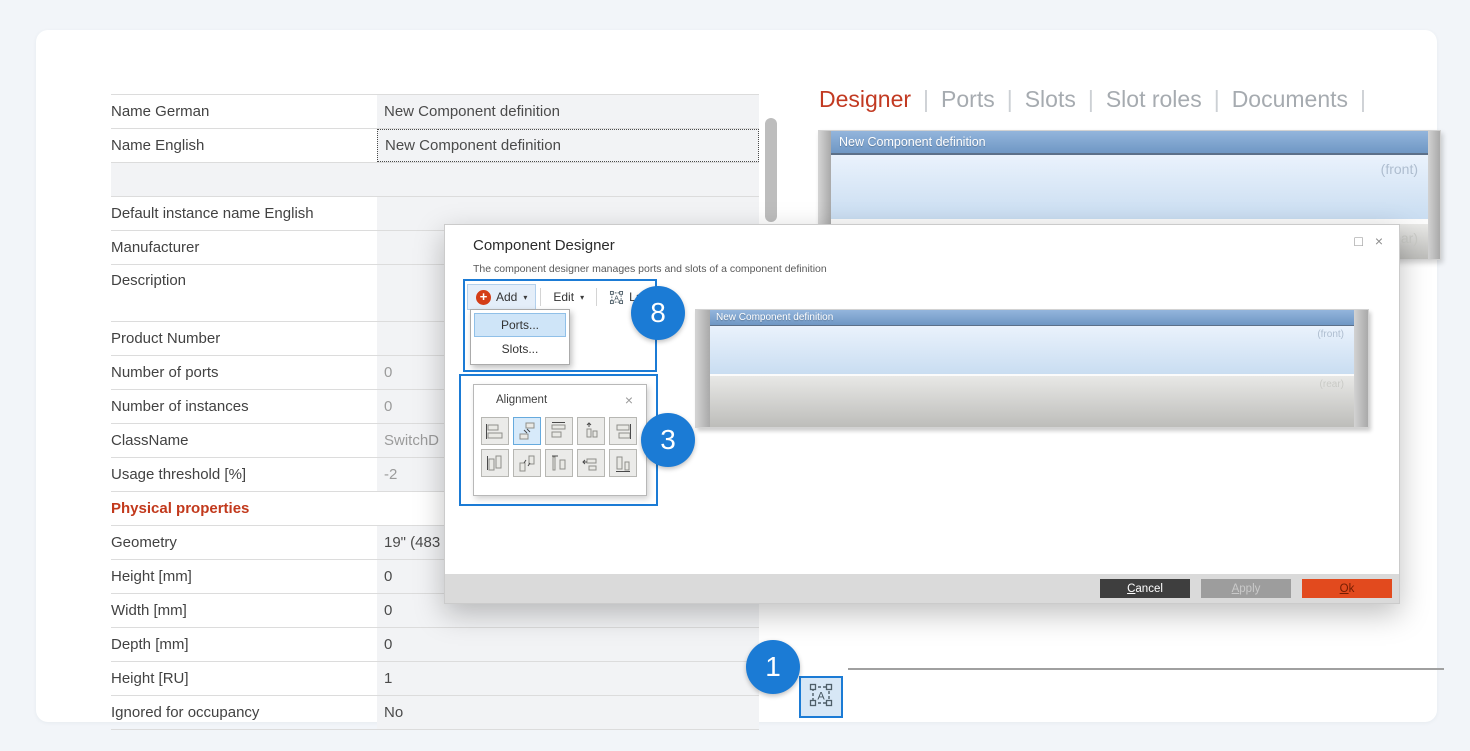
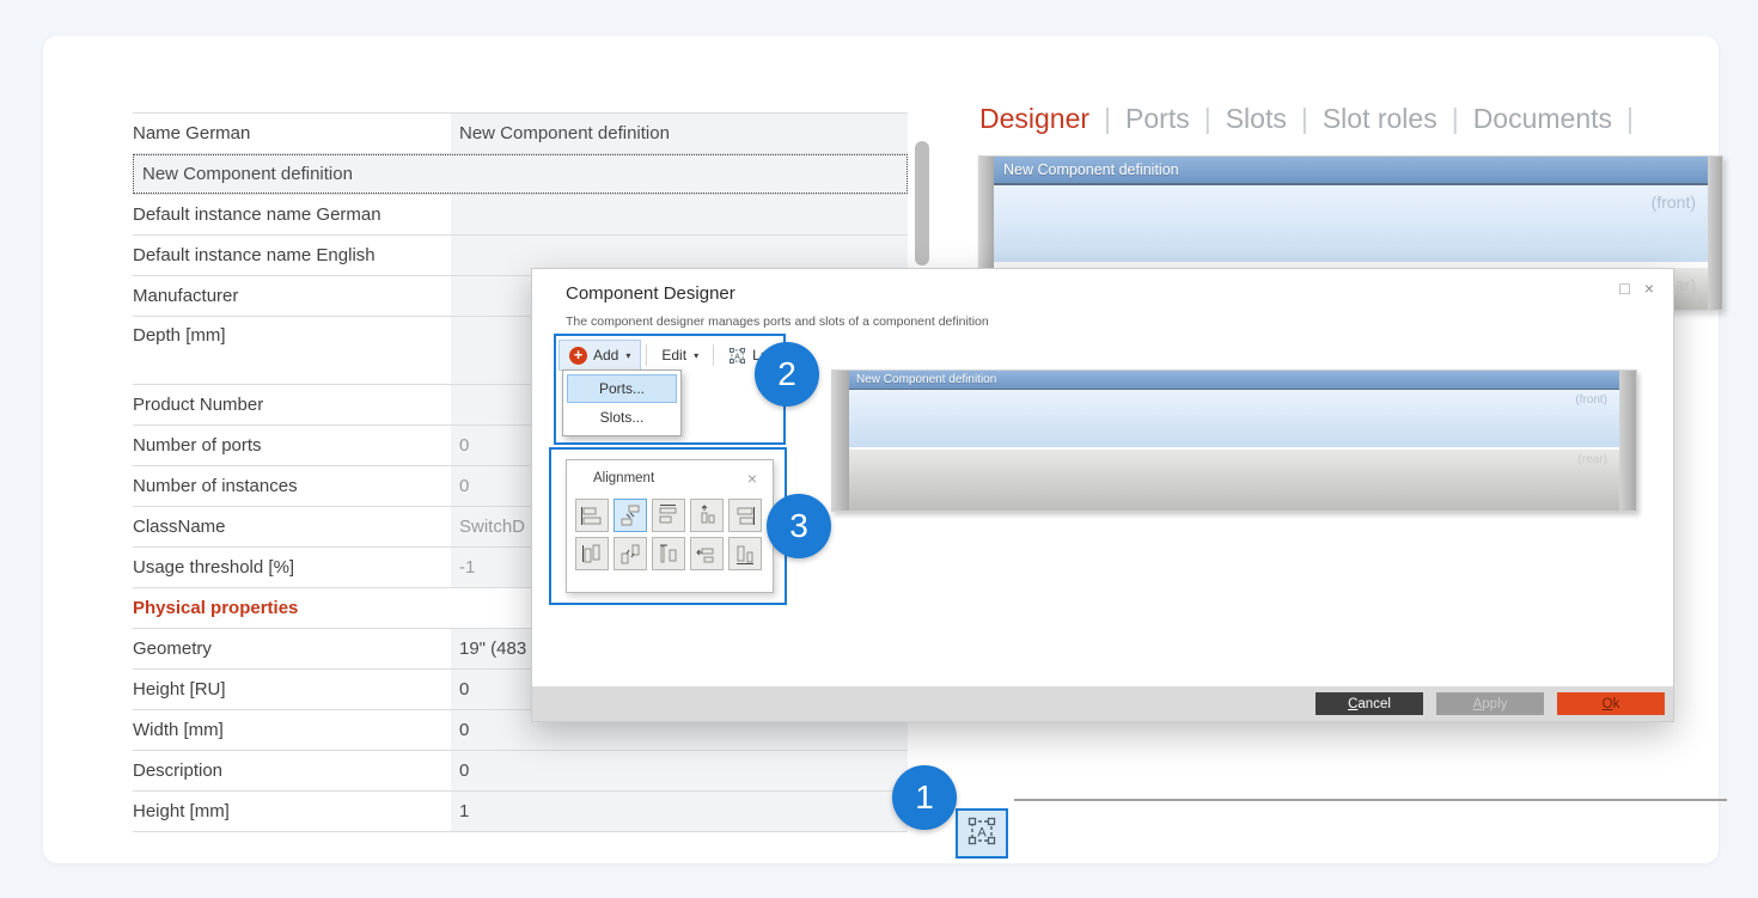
  Name German
  New Component definition
- Name English
  New Component definition
+ Default instance name German
  Default instance name English
  Manufacturer
- Description
+ Depth [mm]
  Product Number
  Number of ports
  0
  Number of instances
  0
  ClassName
  SwitchD
  Usage threshold [%]
- -2
+ -1
  Physical properties
  Geometry
  19" (483
- Height [mm]
+ Height [RU]
  0
  Width [mm]
  0
- Depth [mm]
+ Description
  0
- Height [RU]
+ Height [mm]
  1
- Ignored for occupancy
- No
  Designer | Ports | Slots | Slot roles | Documents |
  New Component definition
  (front)
  A
  Component Designer
  The component designer manages ports and slots of a component definition
  □
  ×
  +
  Add
  ▾
  Edit
  ▾
  Ports...
  Slots...
  New Component definition
  (front)
  (rear)
  Alignment
  ×
  C
  ancel
  A
  pply
  O
  k
  1
- 8
+ 2
  3
